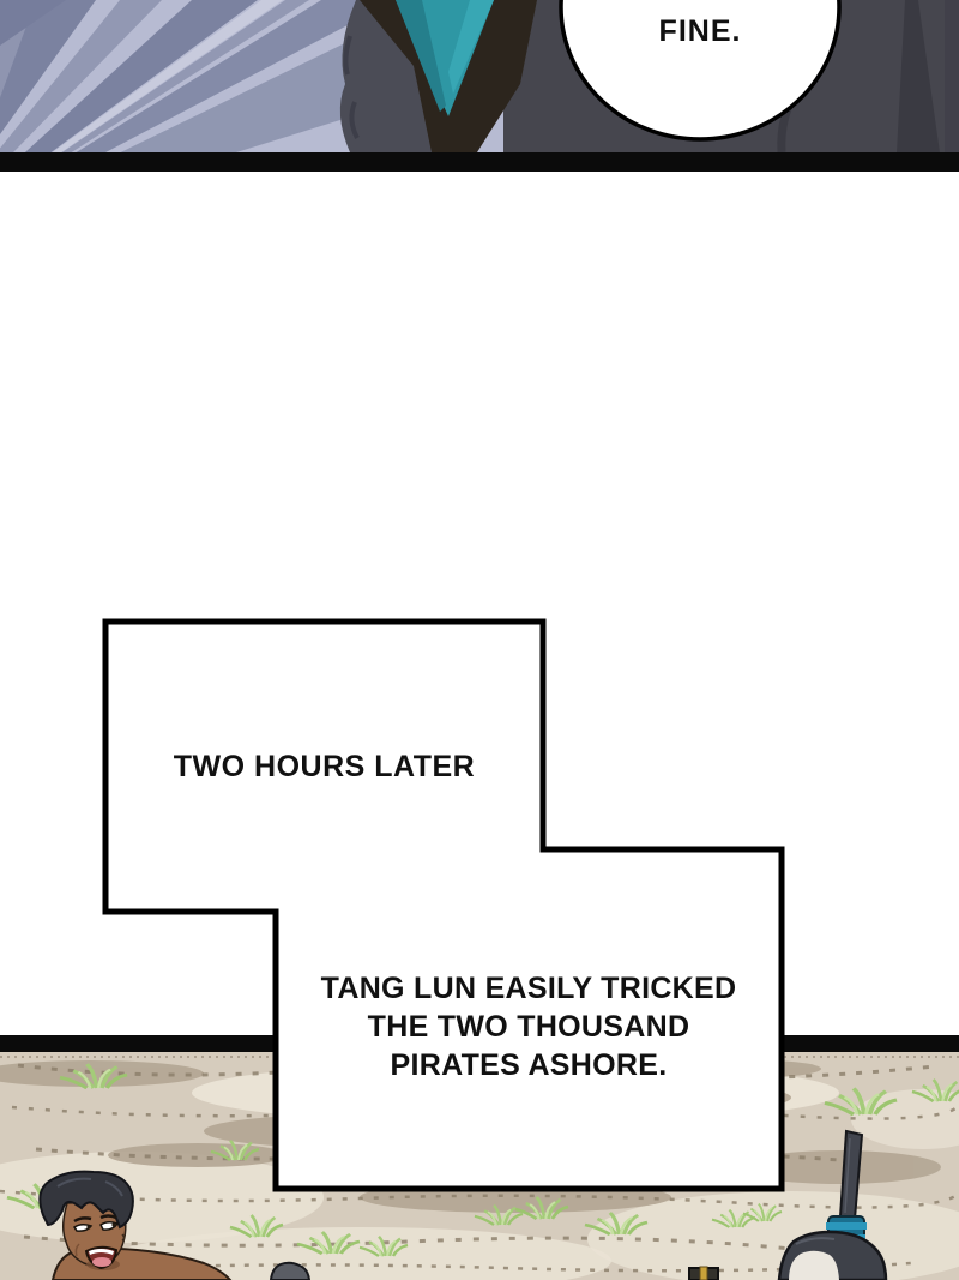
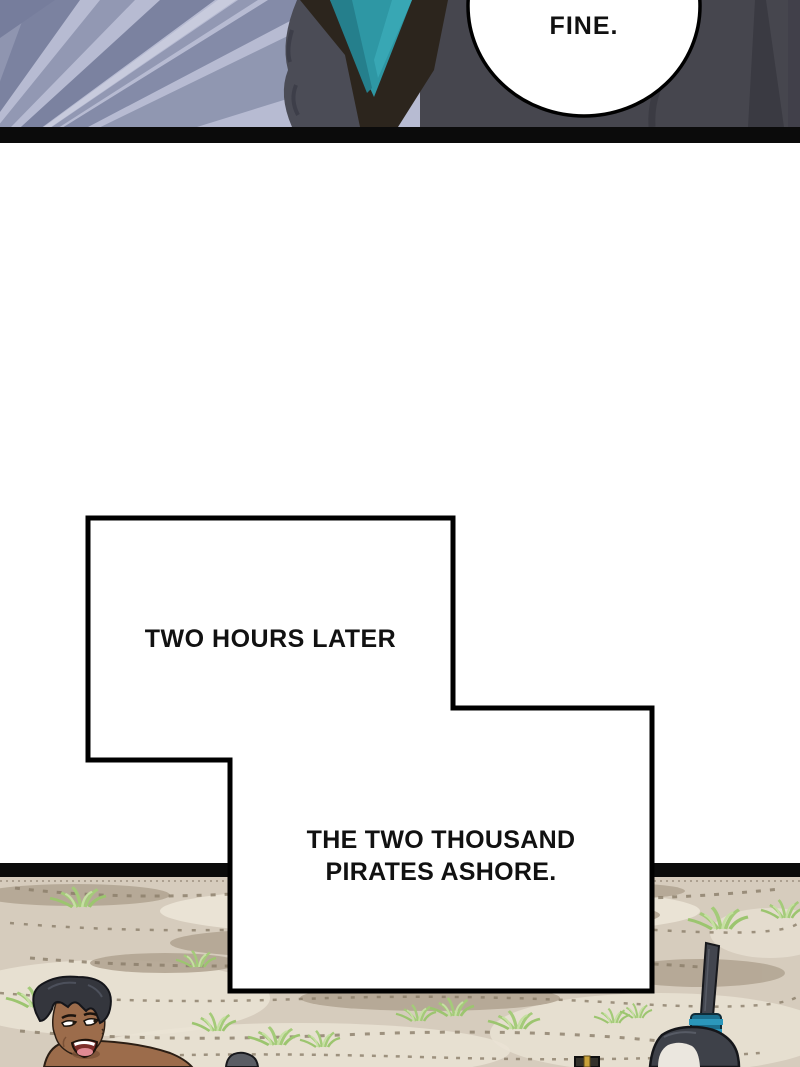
  FINE.
  TWO HOURS LATER
- TANG LUN EASILY TRICKED
  THE TWO THOUSAND
  PIRATES ASHORE.
